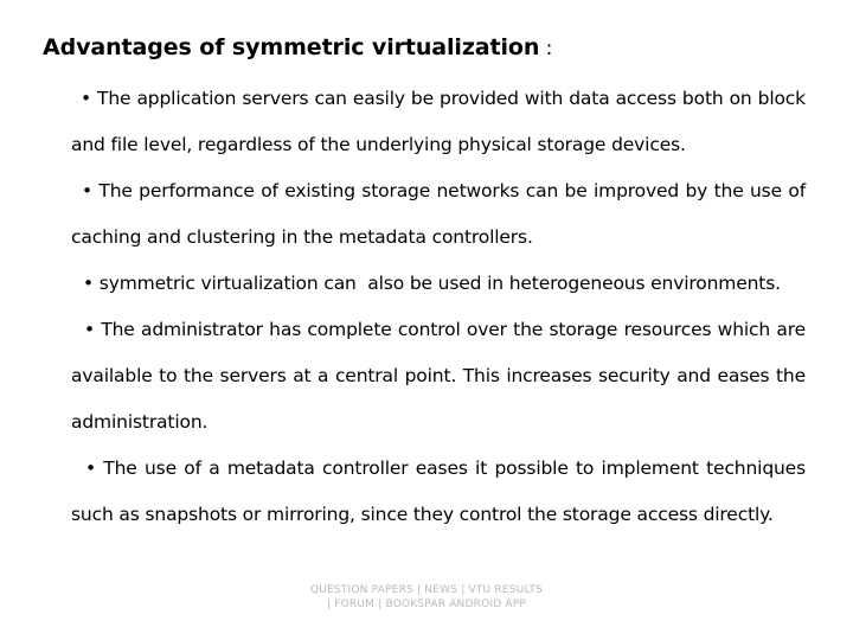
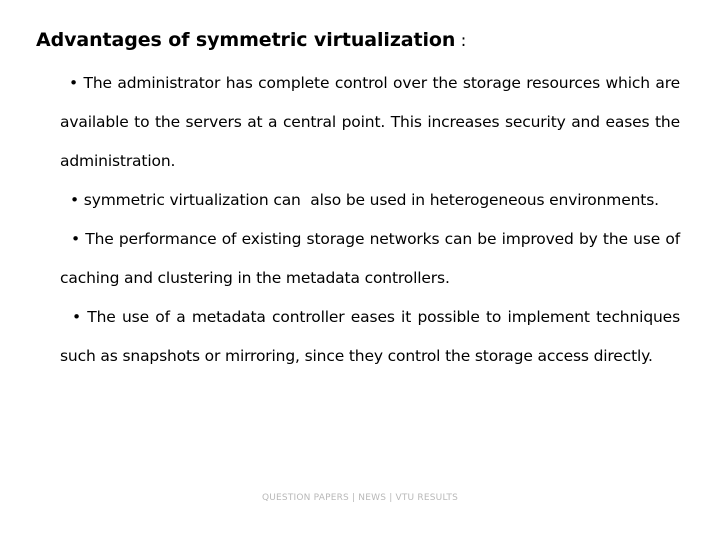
  Advantages of symmetric virtualization :
- • The application servers can easily be provided with data access both on block and file level, regardless of the underlying physical storage devices.
- • The performance of existing storage networks can be improved by the use of caching and clustering in the metadata controllers.
+ • The administrator has complete control over the storage resources which are available to the servers at a central point. This increases security and eases the administration.
  • symmetric virtualization can also be used in heterogeneous environments.
- • The administrator has complete control over the storage resources which are available to the servers at a central point. This increases security and eases the administration.
+ • The performance of existing storage networks can be improved by the use of caching and clustering in the metadata controllers.
  • The use of a metadata controller eases it possible to implement techniques such as snapshots or mirroring, since they control the storage access directly.
  QUESTION PAPERS | NEWS | VTU RESULTS
- | FORUM | BOOKSPAR ANDROID APP
